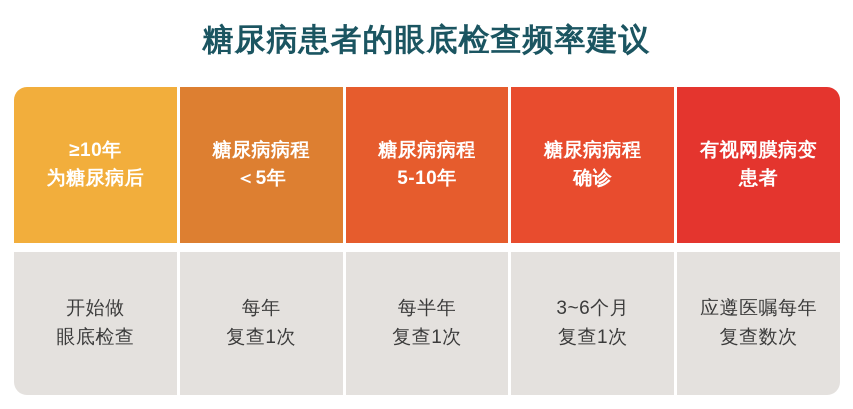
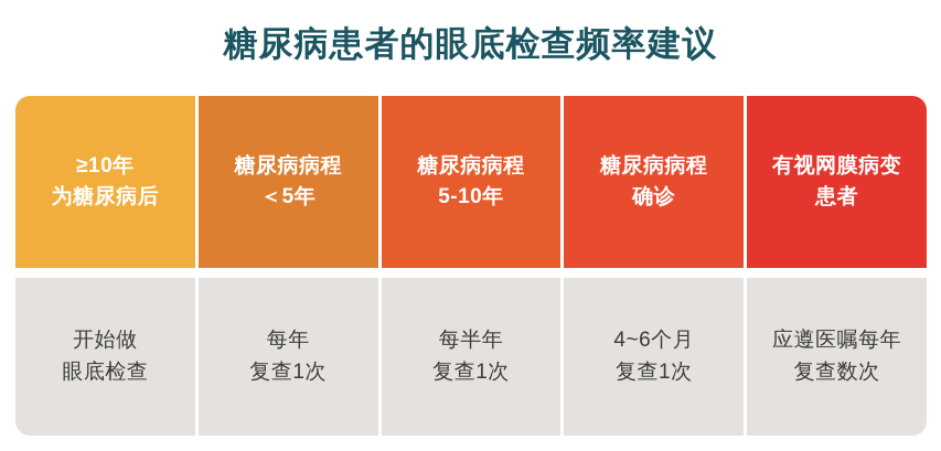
  糖尿病患者的眼底检查频率建议
  ≥10年
  为糖尿病后
  糖尿病病程
  ＜5年
  糖尿病病程
  5-10年
  糖尿病病程
  确诊
  有视网膜病变
  患者
  开始做
  眼底检查
  每年
  复查1次
  每半年
  复查1次
- 3~6个月
+ 4~6个月
  复查1次
  应遵医嘱每年
  复查数次
